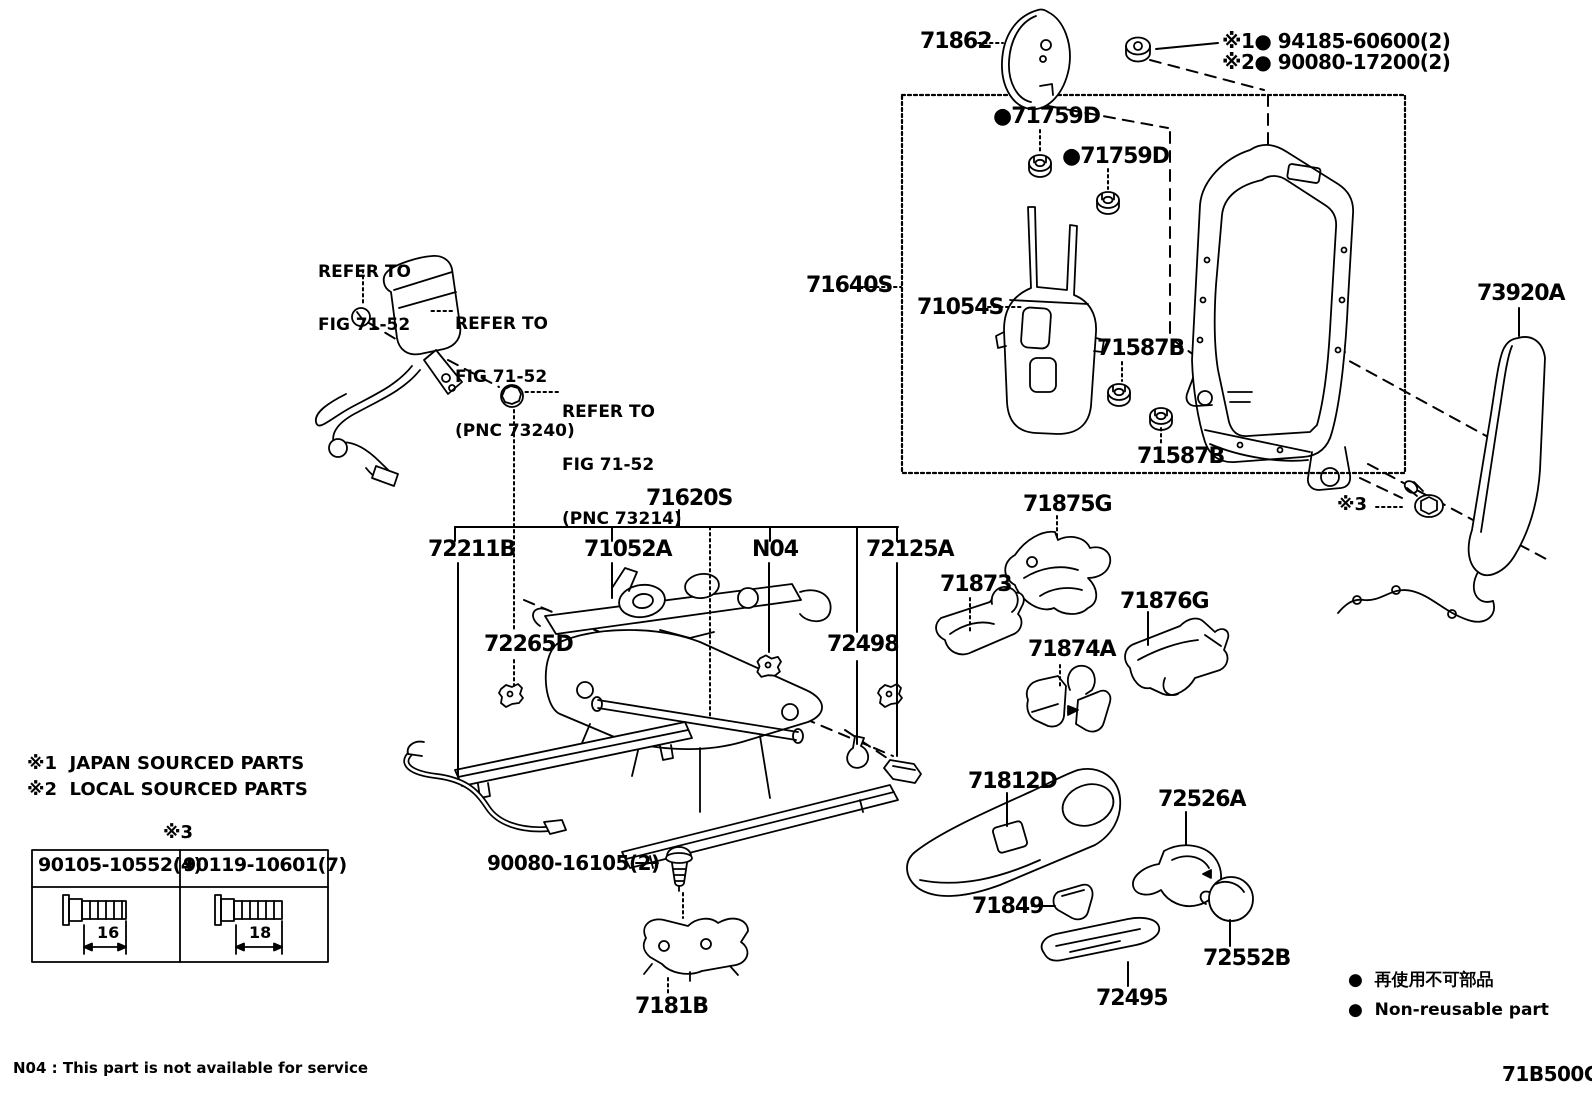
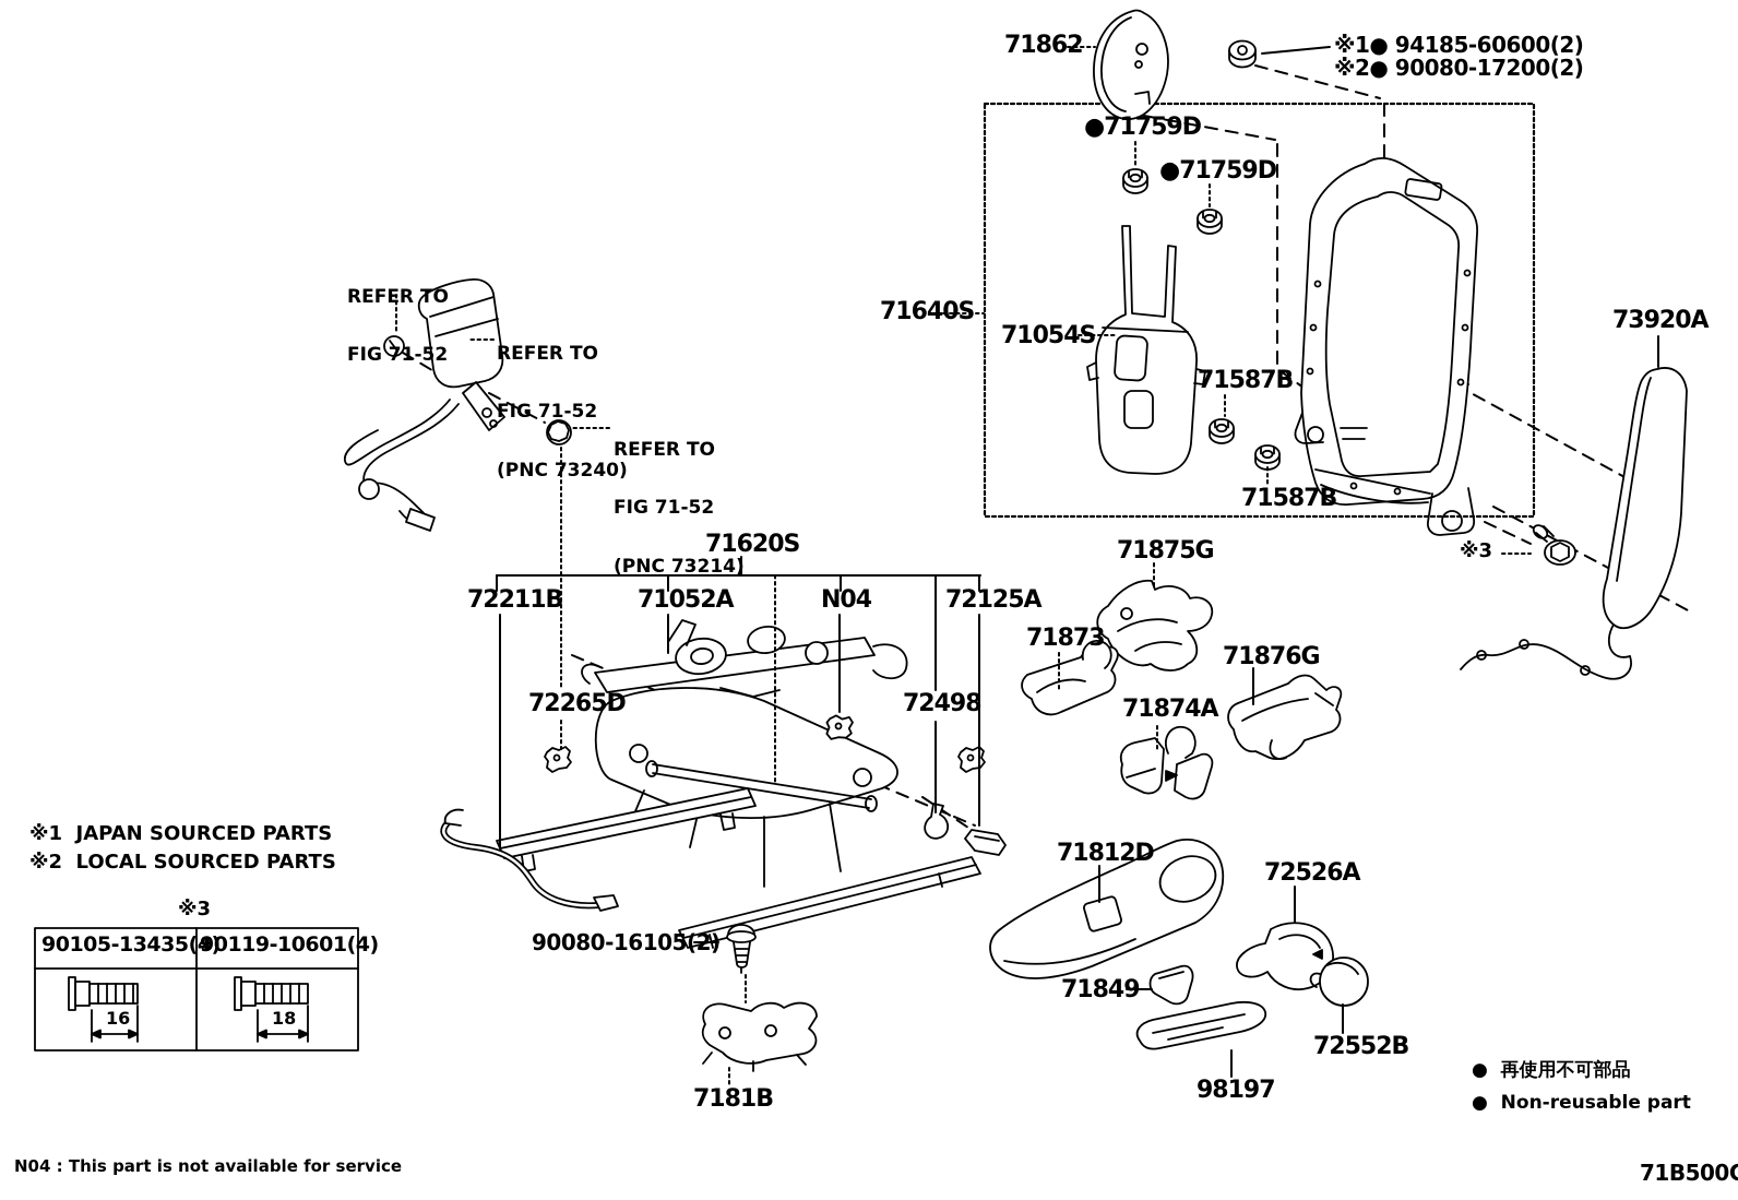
  71862
  ※1● 94185-60600(2)
  ※2● 90080-17200(2)
  ●71759D
  ●71759D
  71640S
  71054S
  71587B
  71587B
  73920A
  REFER TO
  FIG 71-52
  REFER TO
  FIG 71-52
  (PNC 73240)
  REFER TO
  FIG 71-52
  (PNC 73214)
  71620S
  72211B
  71052A
  N04
  72125A
  72265D
  72498
  71875G
  71873
  71876G
  71874A
  71812D
  72526A
  71849
  72552B
- 72495
+ 98197
  90080-16105(2)
  7181B
  ※1 JAPAN SOURCED PARTS
  ※2 LOCAL SOURCED PARTS
  ※3
  ※3
- 90105-10552(4)
+ 90105-13435(4)
- 90119-10601(7)
+ 90119-10601(4)
  16
  18
  ● 再使用不可部品
  ● Non-reusable part
  N04 : This part is not available for service
  71B500
